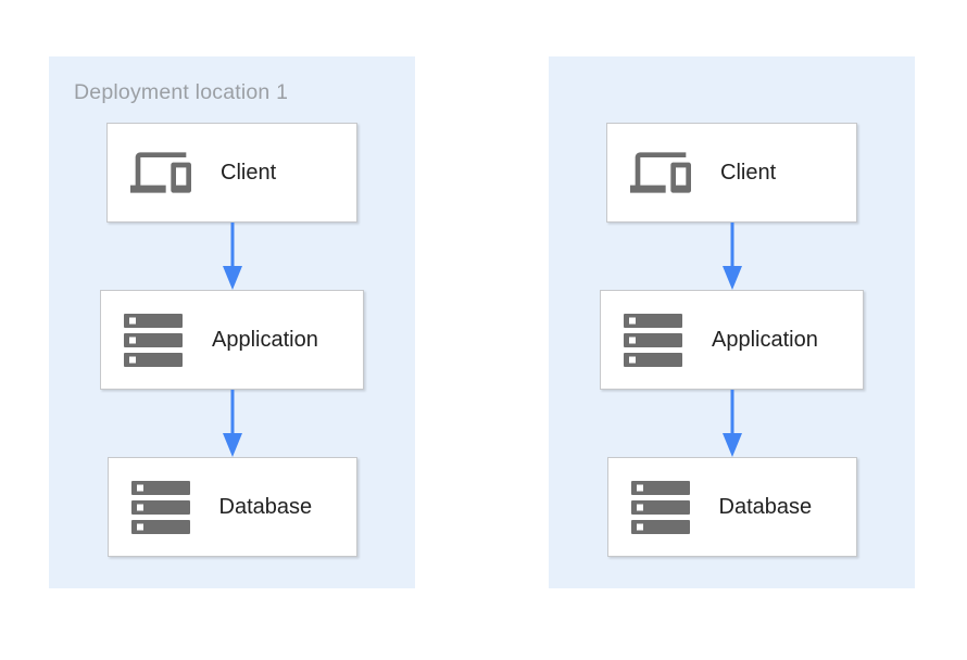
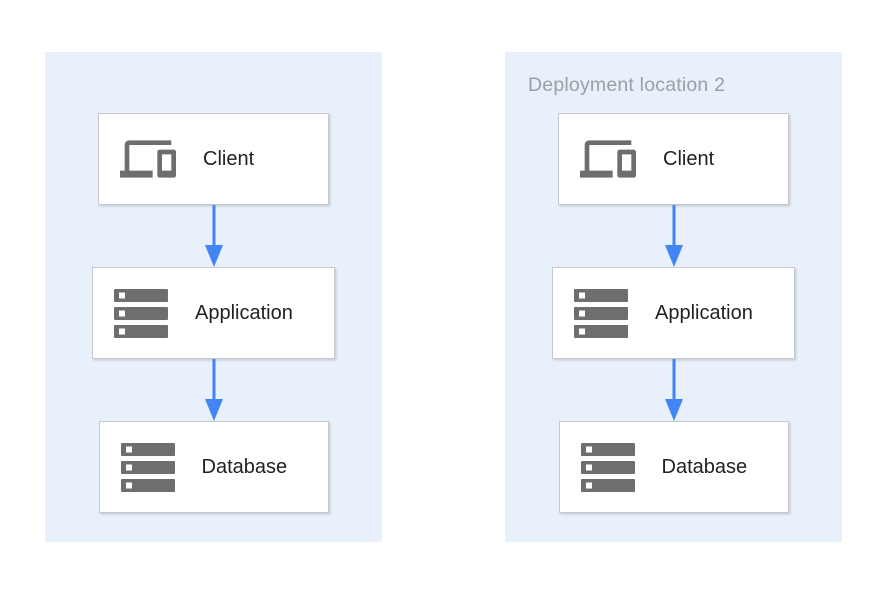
- Deployment location 1
  Client
  Application
  Database
+ Deployment location 2
  Client
  Application
  Database
